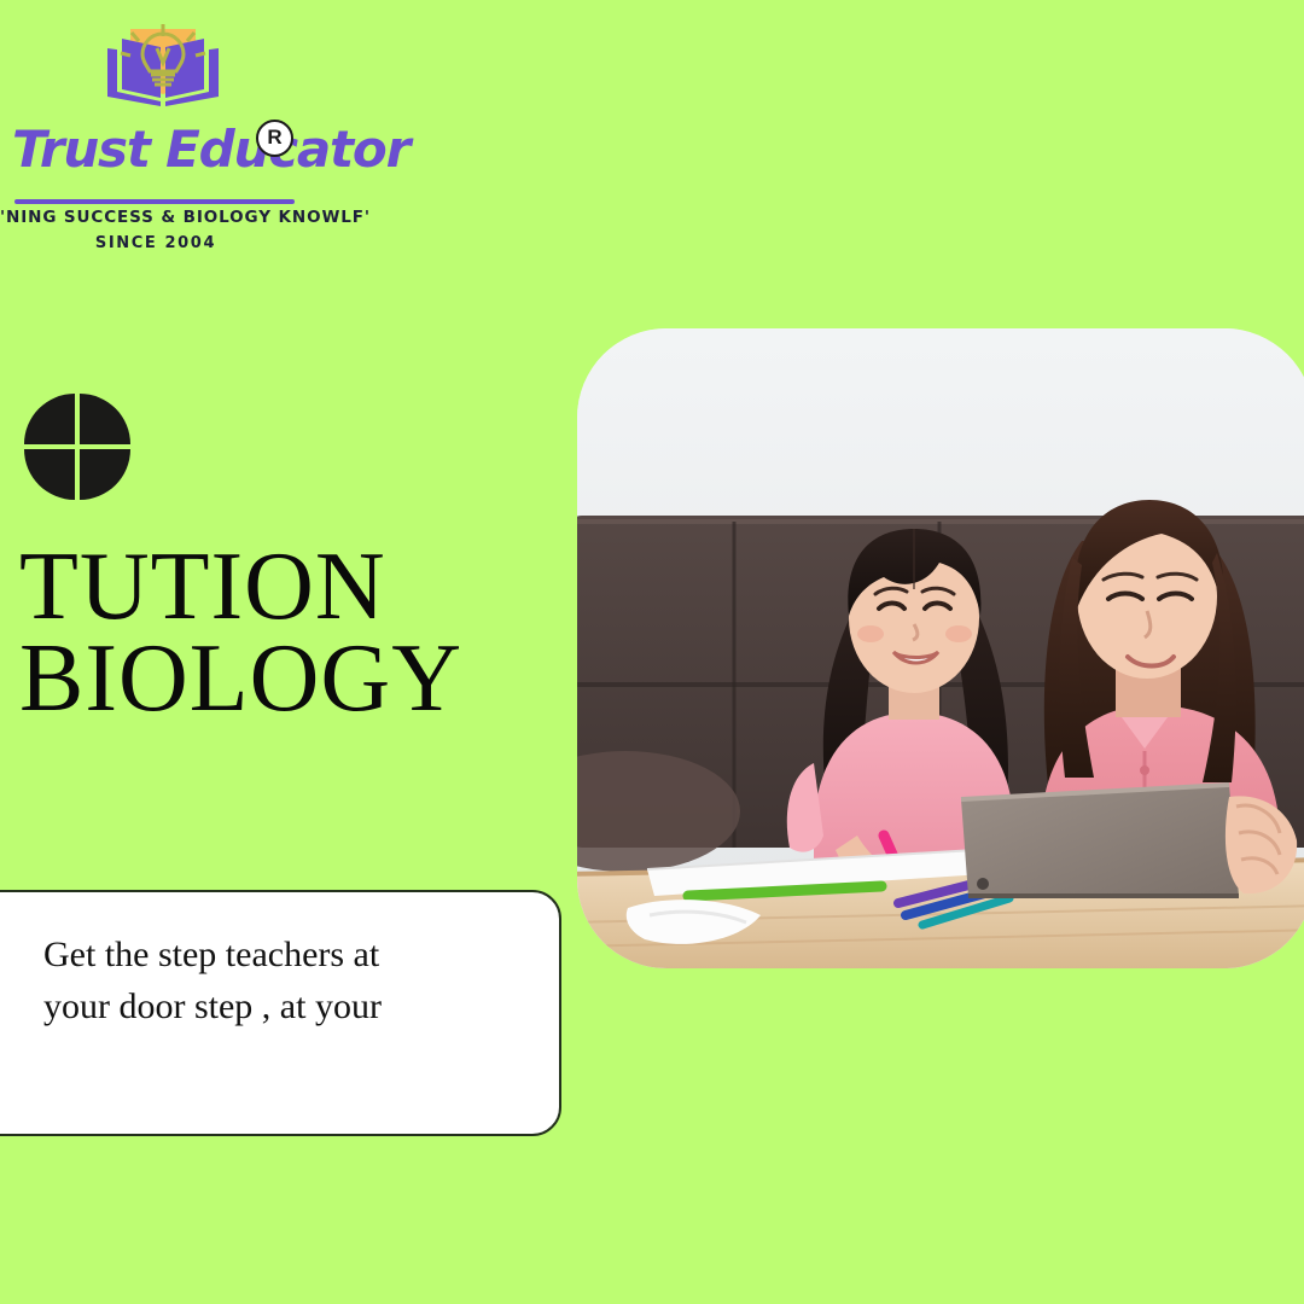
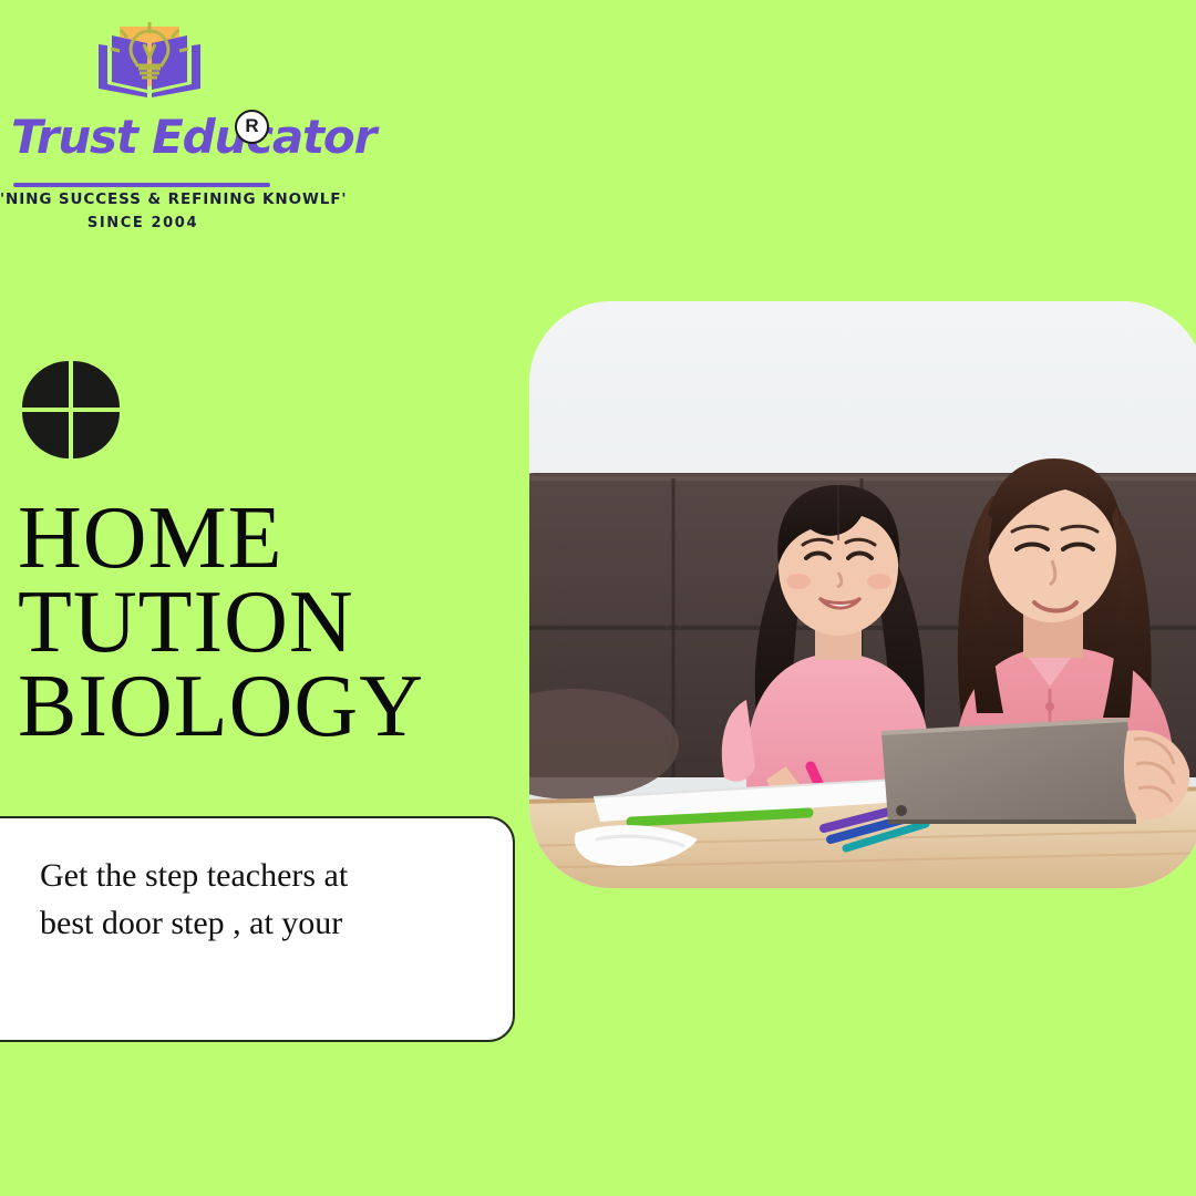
  Trust Eduator
  R
- 'NING SUCCESS & BIOLOGY KNOWLF'
+ 'NING SUCCESS & REFINING KNOWLF'
  SINCE 2004
+ HOME
  TUTION
  BIOLOGY
  Get the step teachers at
- your door step , at your
+ best door step , at your
